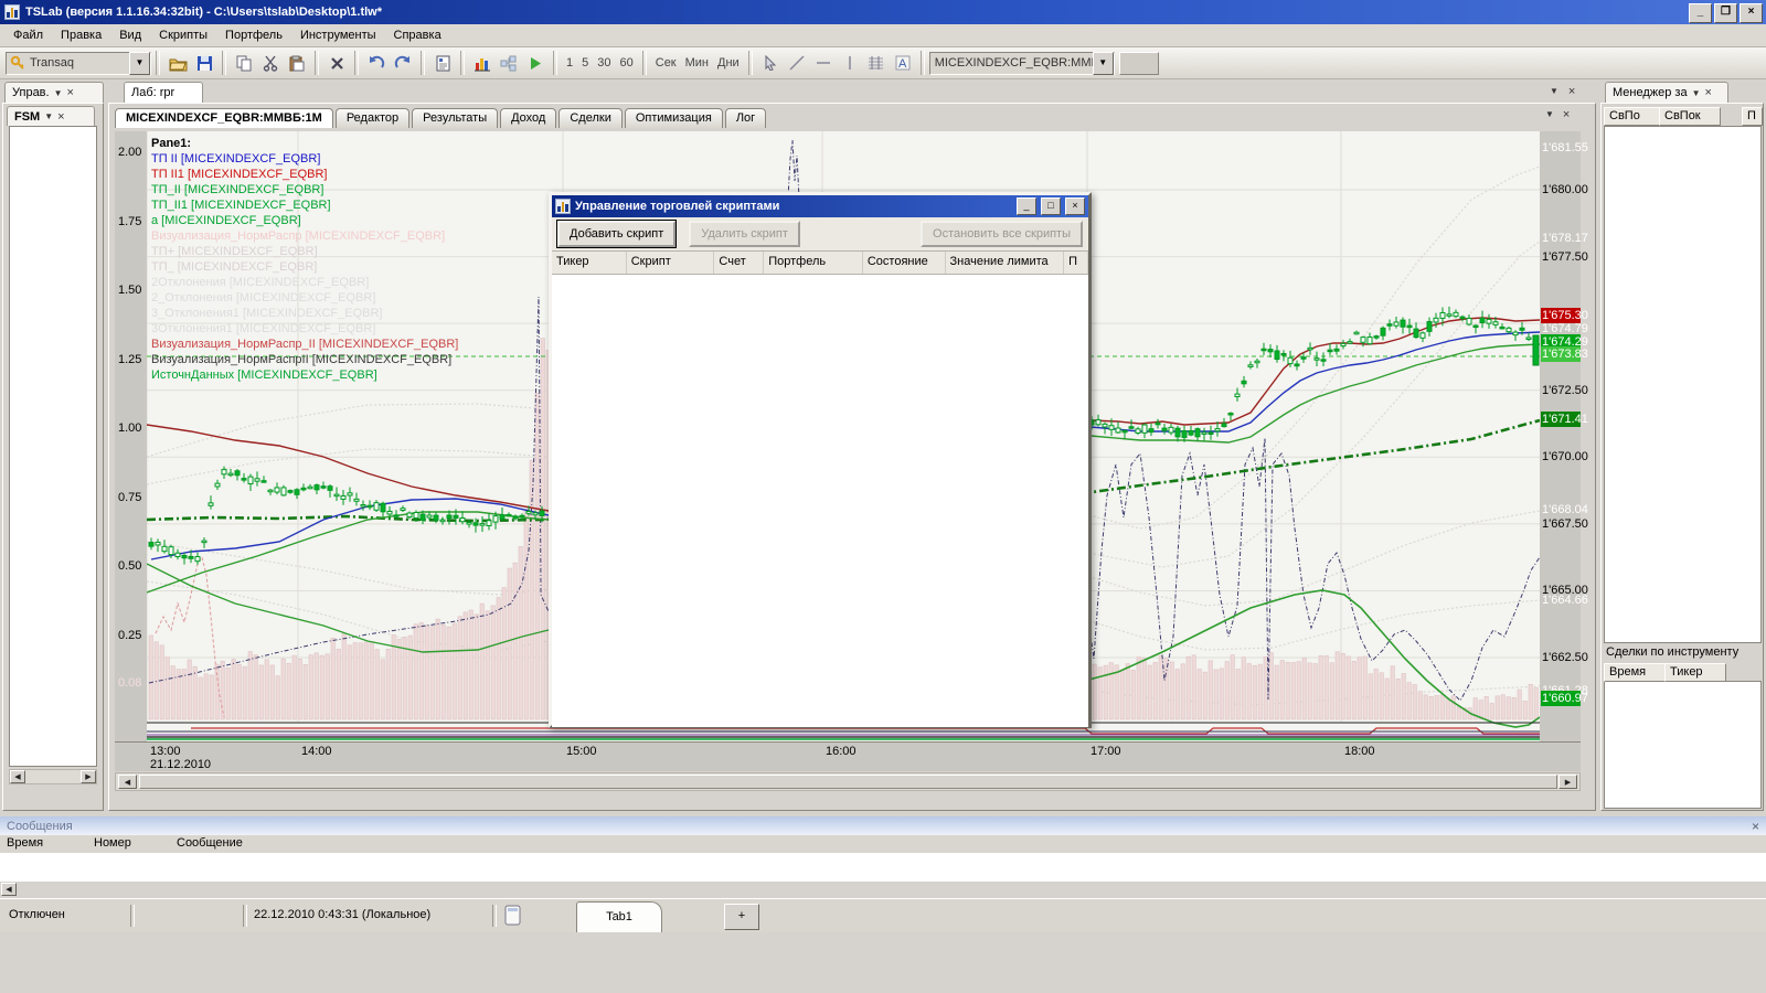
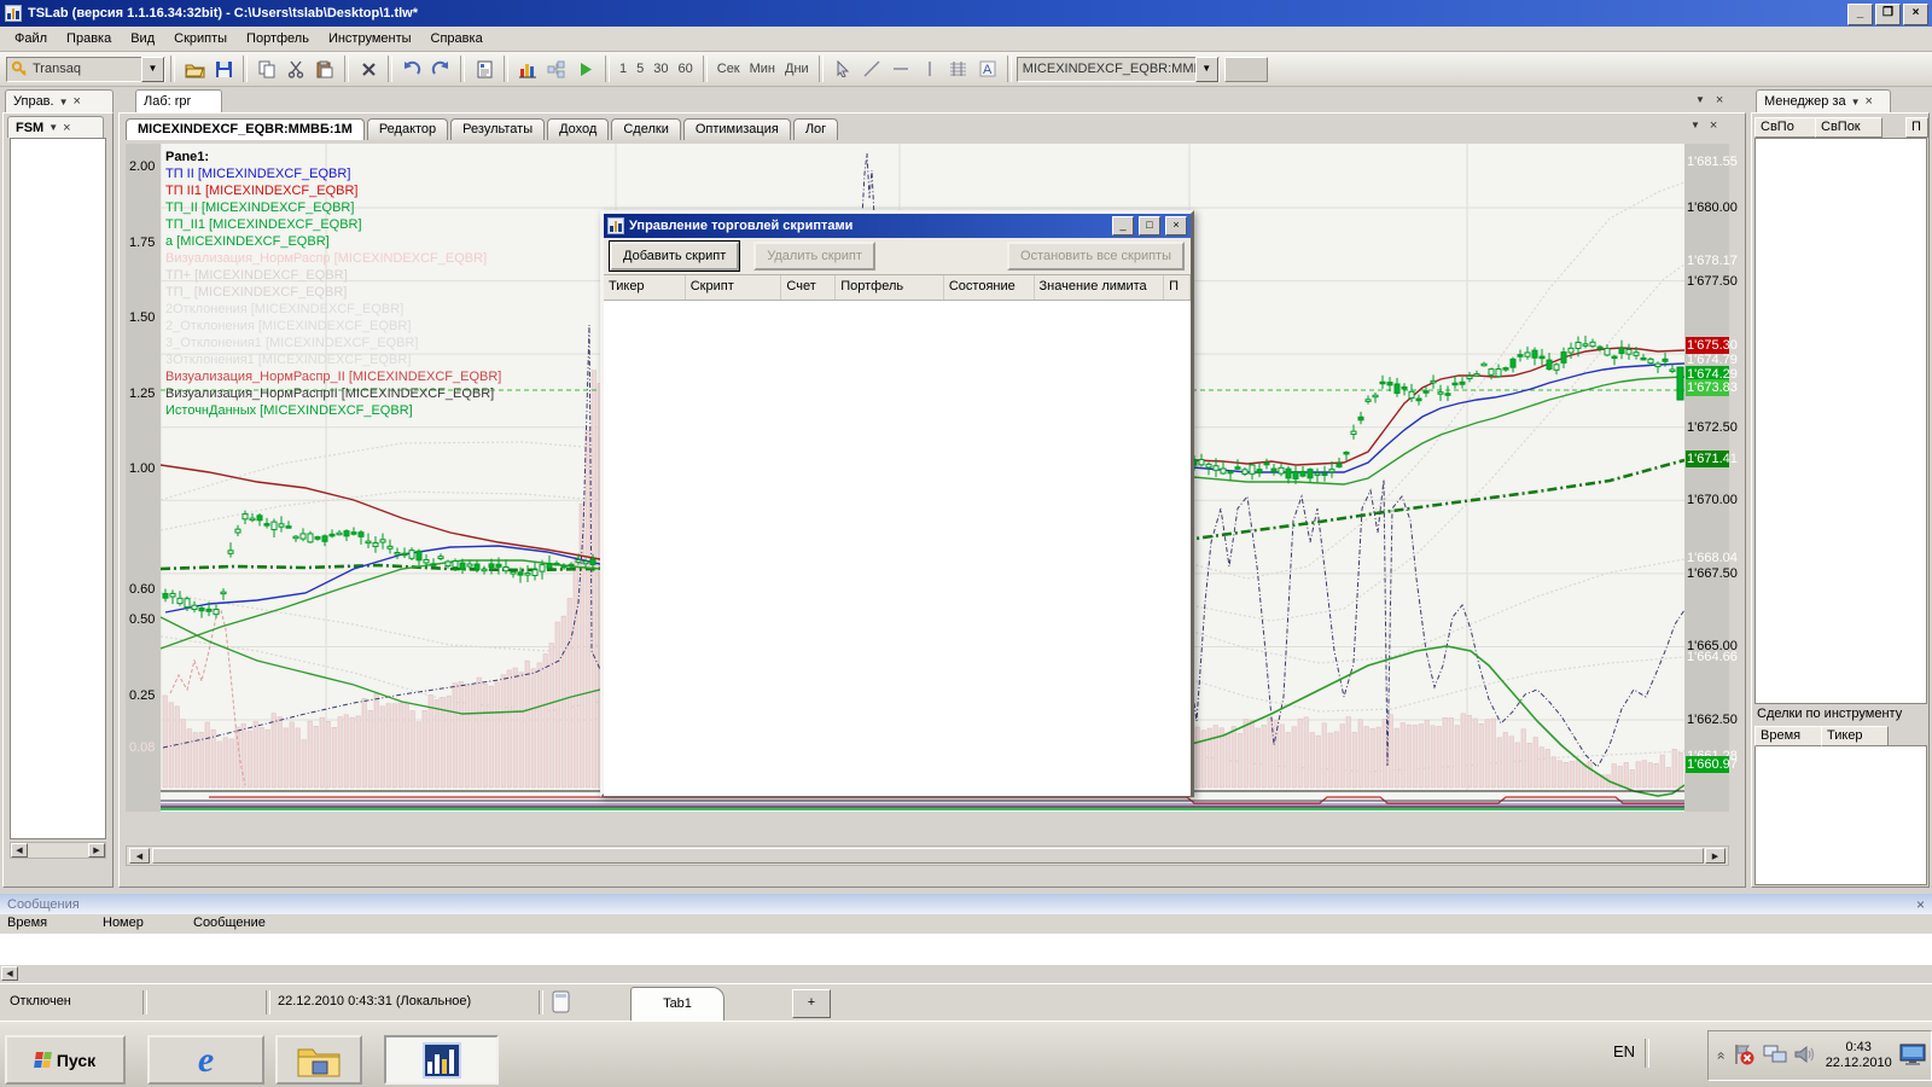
  TSLab (версия 1.1.16.34:32bit) - C:\Users\tslab\Desktop\1.tlw*
  _
  ❐
  ×
  Файл
  Правка
  Вид
  Скрипты
  Портфель
  Инструменты
  Справка
  Transaq
  ▼
  1
  5
  30
  60
  Сек
  Мин
  Дни
  A
  MICEXINDEXCF_EQBR:ММ
  ▼
  Управ.
  ▼
  ×
  Лаб: rpr
  ▼
  ×
  Менеджер за
  ▼
  ×
  FSM
  ▼
  ×
  MICEXINDEXCF_EQBR:ММВБ:1M
  Редактор
  Результаты
  Доход
  Сделки
  Оптимизация
  Лог
  ▼
  ×
  2.00
  1.75
  1.50
  1.25
  1.00
- 0.75
+ 0.60
  0.50
  0.25
  0.08
  Pane1:
  ТП II [MICEXINDEXCF_EQBR]
  ТП II1 [MICEXINDEXCF_EQBR]
  ТП_II [MICEXINDEXCF_EQBR]
  ТП_II1 [MICEXINDEXCF_EQBR]
  a [MICEXINDEXCF_EQBR]
  Визуализация_НормРаспр [MICEXINDEXCF_EQBR]
  ТП+ [MICEXINDEXCF_EQBR]
  ТП_ [MICEXINDEXCF_EQBR]
  2Отклонения [MICEXINDEXCF_EQBR]
  2_Отклонения [MICEXINDEXCF_EQBR]
  3_Отклонения1 [MICEXINDEXCF_EQBR]
  3Отклонения1 [MICEXINDEXCF_EQBR]
  Визуализация_НормРаспр_II [MICEXINDEXCF_EQBR]
  Визуализация_НормРаспрII [MICEXINDEXCF_EQBR]
  ИсточнДанных [MICEXINDEXCF_EQBR]
  1'681.55
  1'680.00
  1'678.17
  1'677.50
  1'675.30
  1'674.79
  1'674.29
  1'673.83
  1'672.50
  1'671.41
  1'670.00
  1'668.04
  1'667.50
  1'665.00
  1'664.66
  1'662.50
  1'660.97
- 13:00
- 14:00
- 15:00
- 16:00
- 17:00
- 18:00
- 21.12.2010
  Сделки по инструменту
  Управление торговлей скриптами
  _
  □
  ×
  Добавить скрипт
  Удалить скрипт
  Остановить все скрипты
  Тикер
  Скрипт
  Счет
  Портфель
  Состояние
  Значение лимита
  П
  Сообщения
  ×
  Время
  Номер
  Сообщение
  Отключен
  22.12.2010 0:43:31 (Локальное)
  Tab1
  +
+ Пуск
+ e
+ EN
+ 0:43
+ 22.12.2010
  СвПо
  СвПок
  П
  Время
  Тикер
